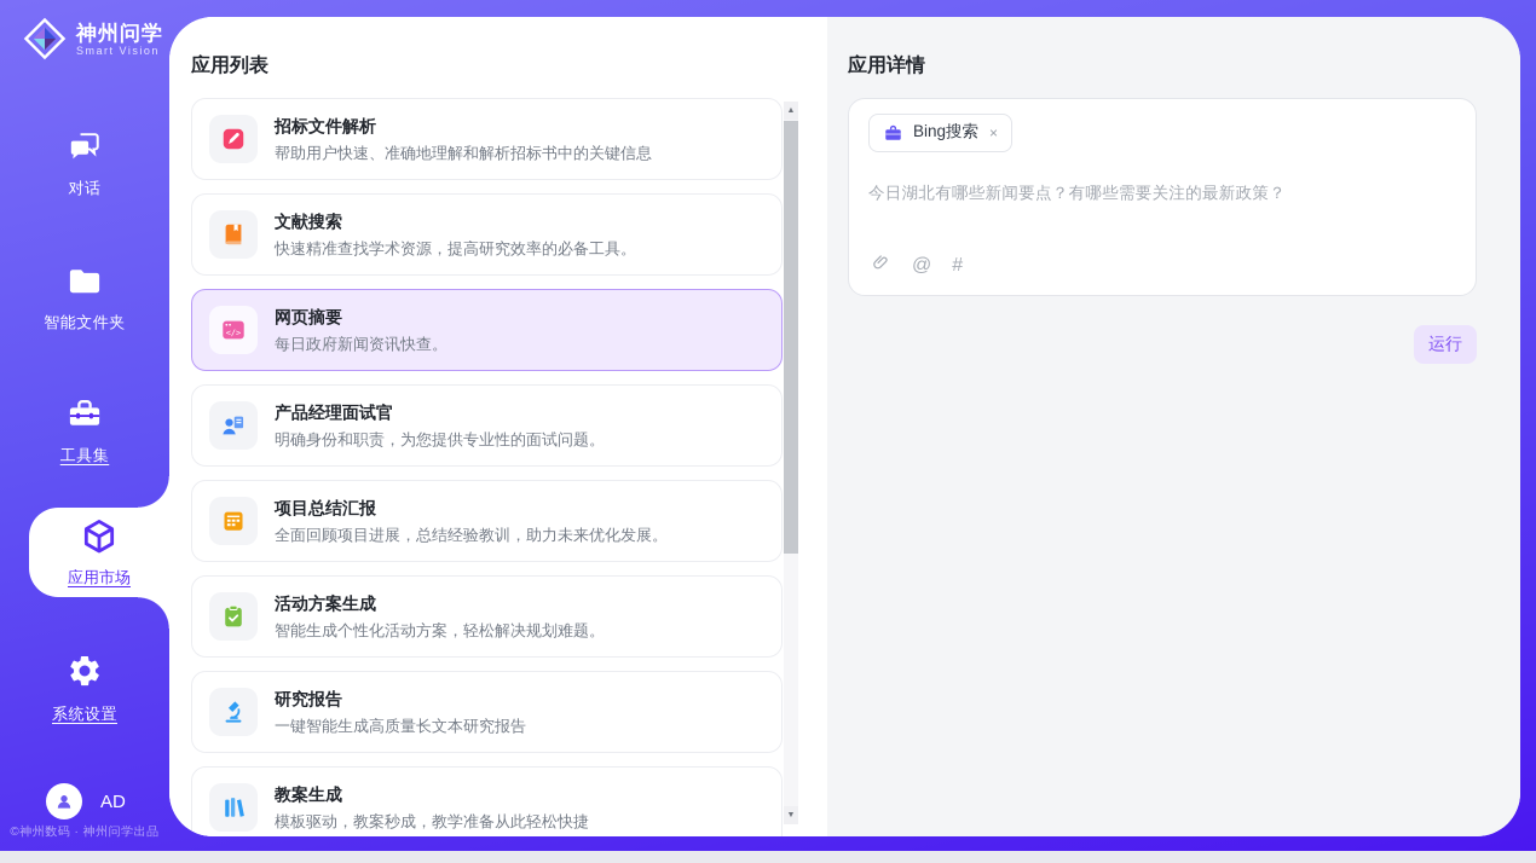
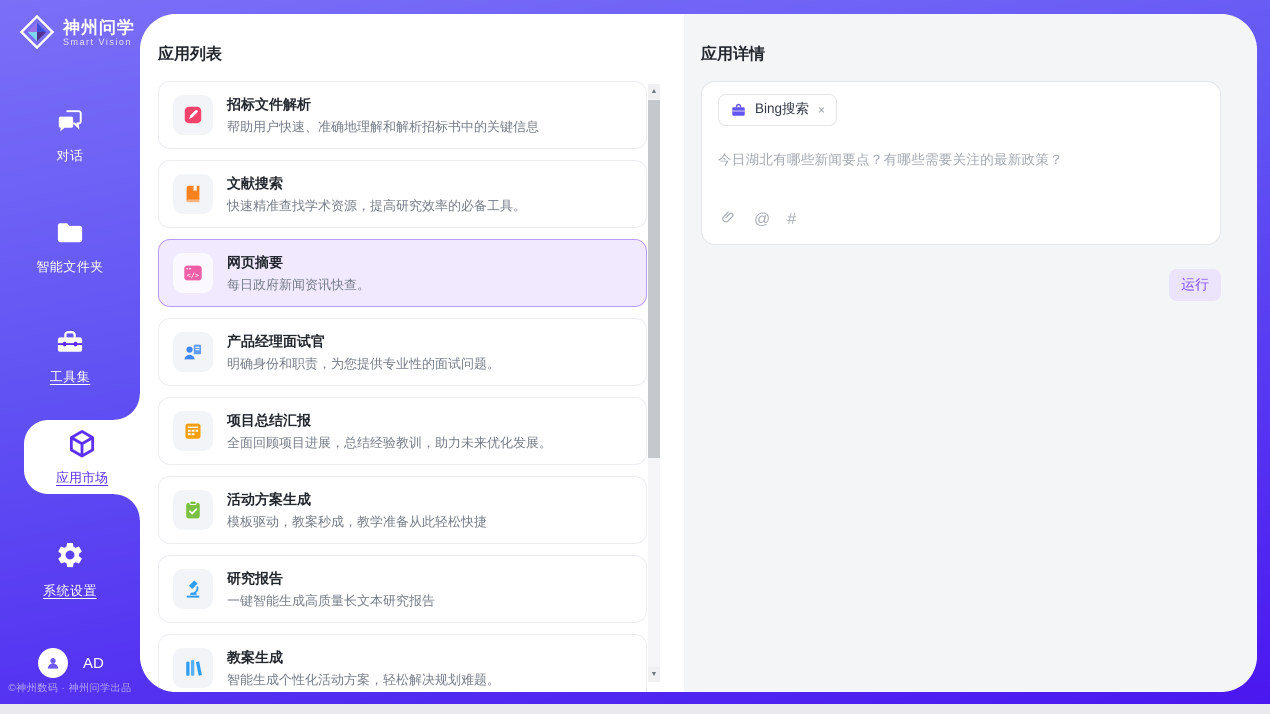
  神州问学
  Smart Vision
  对话
  智能文件夹
  工具集
  应用市场
  系统设置
  AD
  ©神州数码 · 神州问学出品
  应用列表
  招标文件解析
  帮助用户快速、准确地理解和解析招标书中的关键信息
  文献搜索
  快速精准查找学术资源，提高研究效率的必备工具。
  </>
  网页摘要
  每日政府新闻资讯快查。
  产品经理面试官
  明确身份和职责，为您提供专业性的面试问题。
  项目总结汇报
  全面回顾项目进展，总结经验教训，助力未来优化发展。
  活动方案生成
- 智能生成个性化活动方案，轻松解决规划难题。
+ 模板驱动，教案秒成，教学准备从此轻松快捷
  研究报告
  一键智能生成高质量长文本研究报告
  教案生成
- 模板驱动，教案秒成，教学准备从此轻松快捷
+ 智能生成个性化活动方案，轻松解决规划难题。
  应用详情
  Bing搜索
  ×
  今日湖北有哪些新闻要点？有哪些需要关注的最新政策？
  @
  #
  运行
